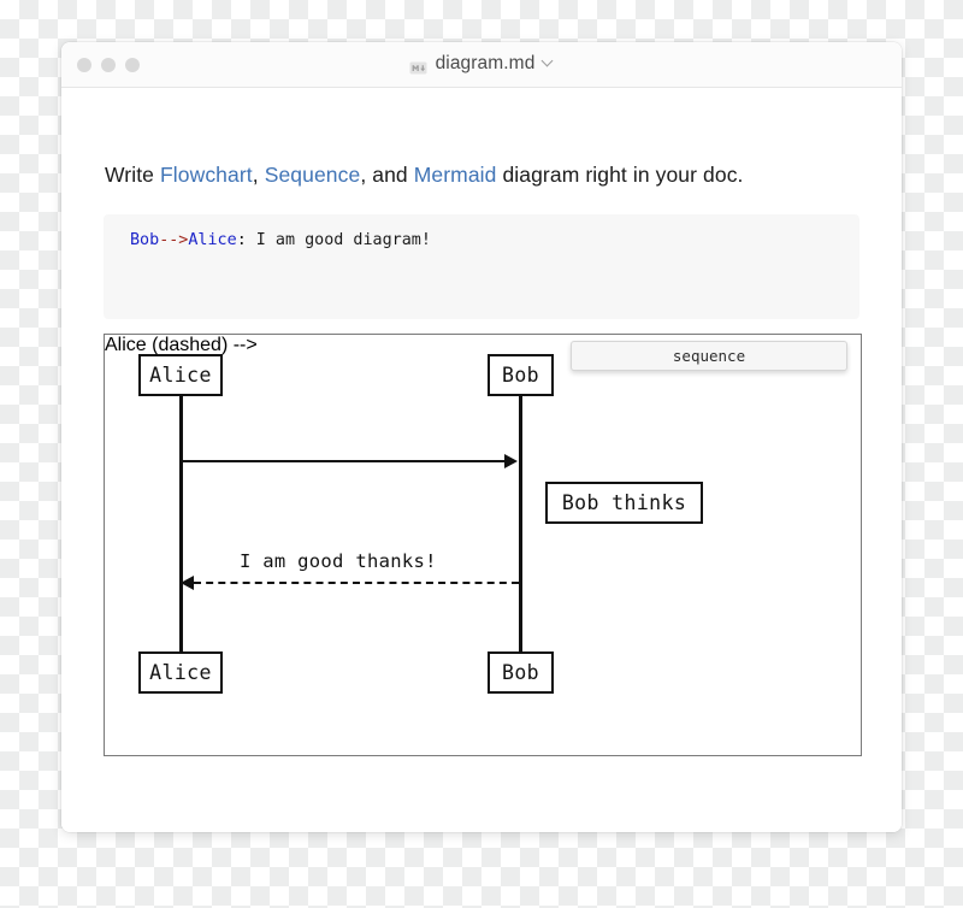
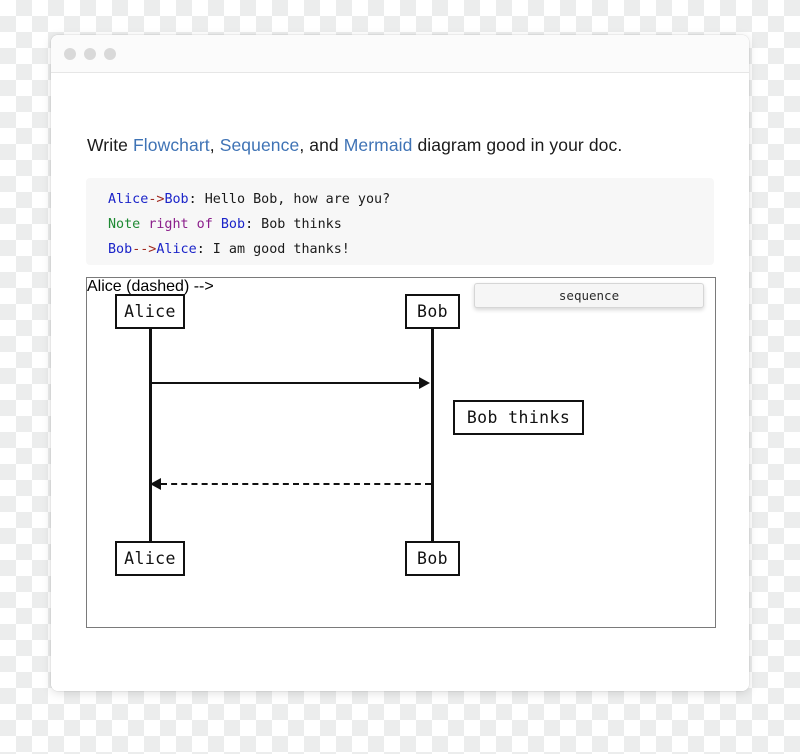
- diagram.md
- Write Flowchart, Sequence, and Mermaid diagram right in your doc.
+ Write Flowchart, Sequence, and Mermaid diagram good in your doc.
+ Alice->Bob: Hello Bob, how are you?
+ Note right of Bob: Bob thinks
- Bob-->Alice: I am good diagram!
+ Bob-->Alice: I am good thanks!
  Alice
  Bob
  Bob thinks
  Alice (dashed) -->
- I am good thanks!
  Alice
  Bob
  sequence
